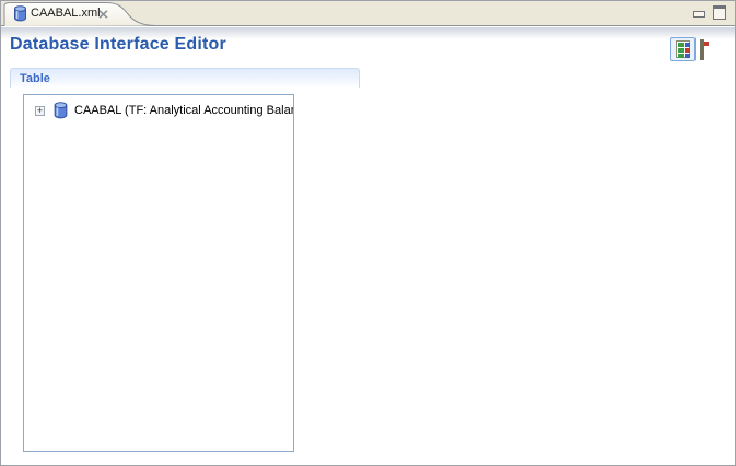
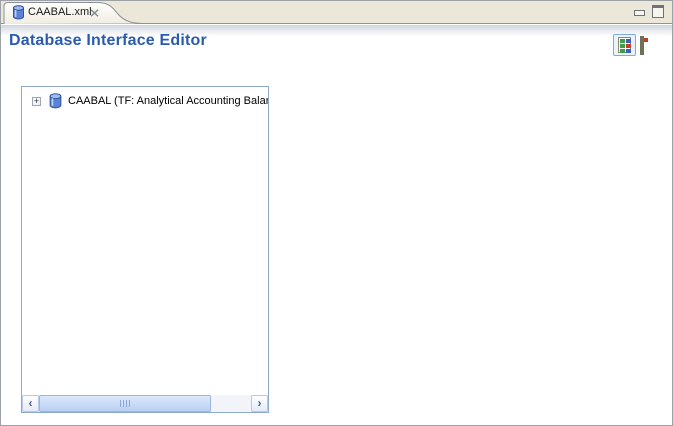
  CAABAL.xml
  Database Interface Editor
- Table
  +
  CAABAL (TF: Analytical Accounting Bala
+ ‹
+ ›
